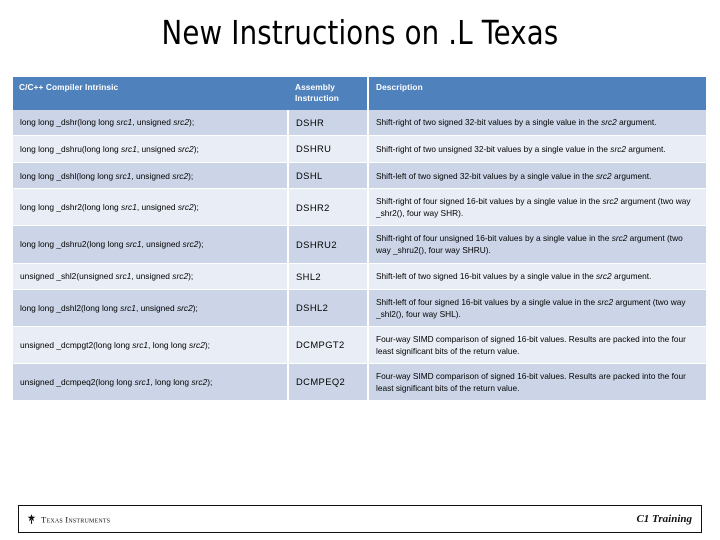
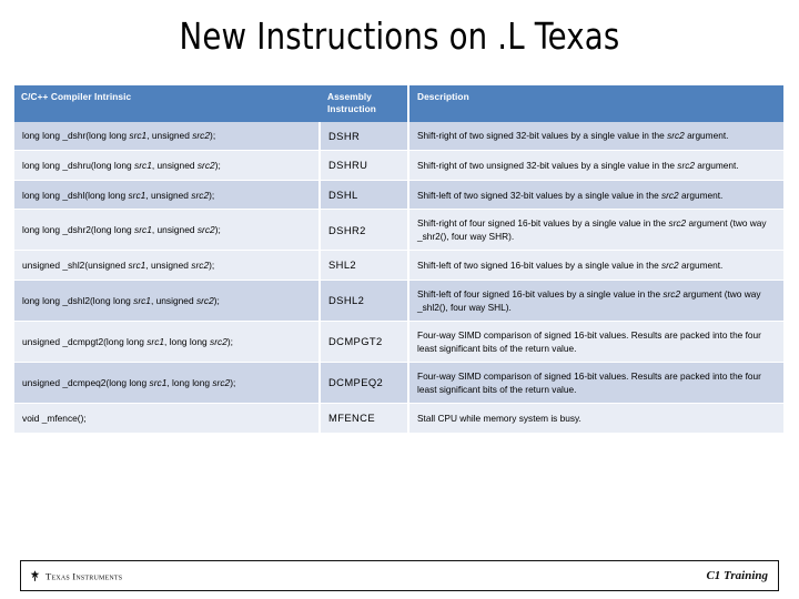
  New Instructions on .L Texas
  C/C++ Compiler Intrinsic	Assembly Instruction	Description
  long long _dshr(long long src1, unsigned src2);	DSHR	Shift-right of two signed 32-bit values by a single value in the src2 argument.
  long long _dshru(long long src1, unsigned src2);	DSHRU	Shift-right of two unsigned 32-bit values by a single value in the src2 argument.
  long long _dshl(long long src1, unsigned src2);	DSHL	Shift-left of two signed 32-bit values by a single value in the src2 argument.
  long long _dshr2(long long src1, unsigned src2);	DSHR2	Shift-right of four signed 16-bit values by a single value in the src2 argument (two way _shr2(), four way SHR).
- long long _dshru2(long long src1, unsigned src2);	DSHRU2	Shift-right of four unsigned 16-bit values by a single value in the src2 argument (two way _shru2(), four way SHRU).
  unsigned _shl2(unsigned src1, unsigned src2);	SHL2	Shift-left of two signed 16-bit values by a single value in the src2 argument.
  long long _dshl2(long long src1, unsigned src2);	DSHL2	Shift-left of four signed 16-bit values by a single value in the src2 argument (two way _shl2(), four way SHL).
  unsigned _dcmpgt2(long long src1, long long src2);	DCMPGT2	Four-way SIMD comparison of signed 16-bit values. Results are packed into the four least significant bits of the return value.
  unsigned _dcmpeq2(long long src1, long long src2);	DCMPEQ2	Four-way SIMD comparison of signed 16-bit values. Results are packed into the four least significant bits of the return value.
+ void _mfence();	MFENCE	Stall CPU while memory system is busy.
  Texas Instruments
  C1 Training
